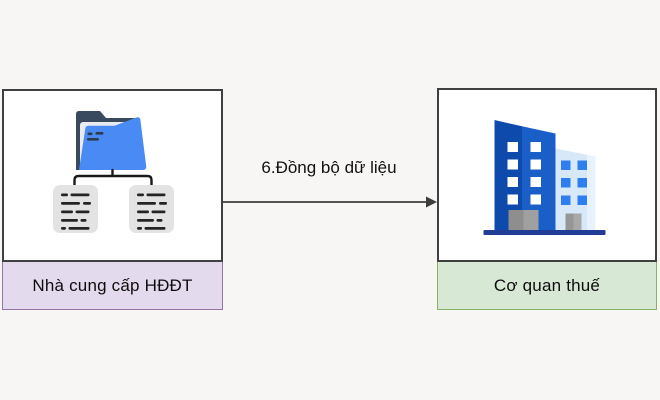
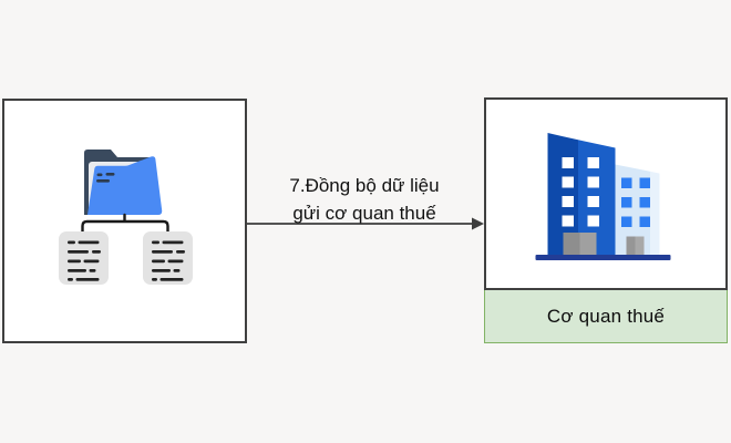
- Nhà cung cấp HĐĐT
  Cơ quan thuế
- 6.Đồng bộ dữ liệu
+ 7.Đồng bộ dữ liệu
+ gửi cơ quan thuế
